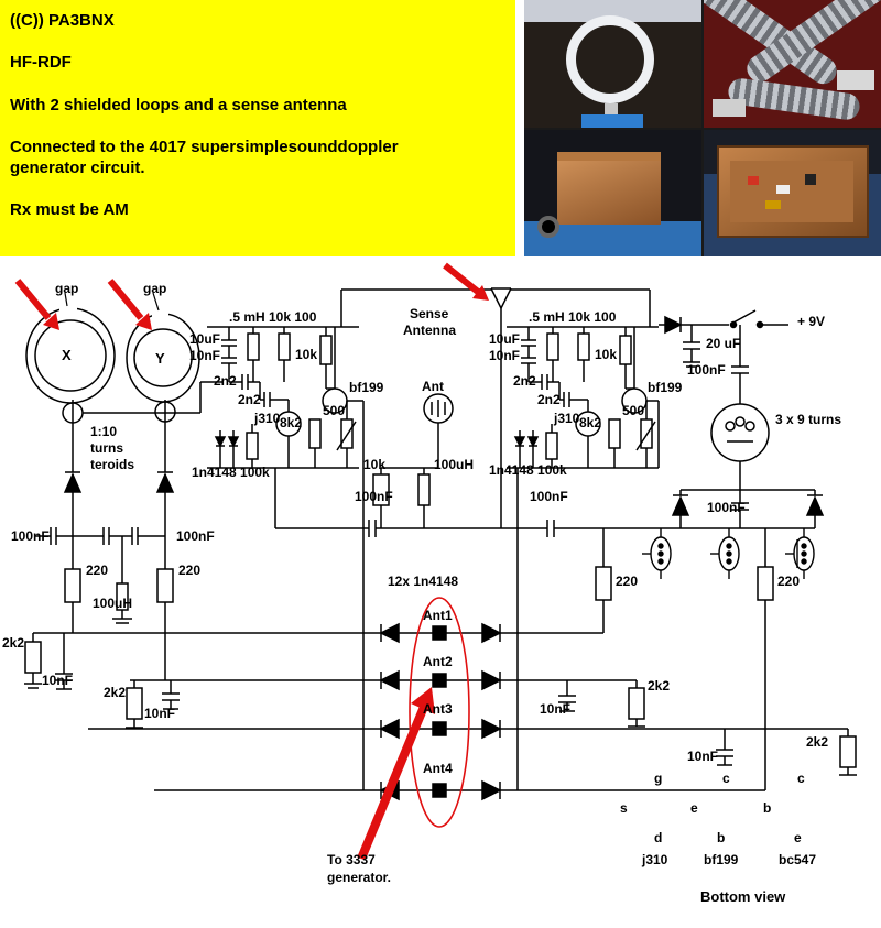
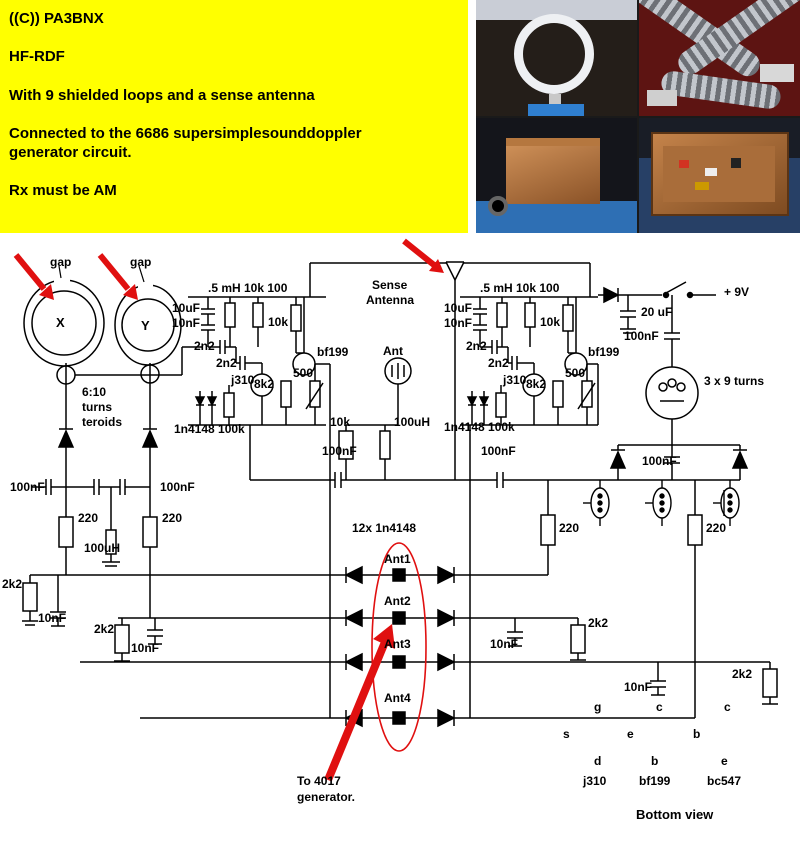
  ((C)) PA3BNX
  HF-RDF
- With 2 shielded loops and a sense antenna
+ With 9 shielded loops and a sense antenna
- Connected to the 4017 supersimplesounddoppler
+ Connected to the 6686 supersimplesounddoppler
  generator circuit.
  Rx must be AM
  gap
  gap
  X
  Y
  Sense
  Antenna
  + 9V
  .5 mH 10k 100
  .5 mH 10k 100
  10uF
  10nF
  10uF
  10nF
  20 uF
  10k
  10k
  100nF
  2n2
  2n2
  2n2
  2n2
  Ant
  bf199
  bf199
  500
  500
  j310
  j310
  3 x 9 turns
  8k2
  8k2
- 1:10
+ 6:10
  turns
  teroids
  1n4148 100k
  1n4148 100k
  10k
  100uH
  100nF
  100nF
  100nF
  100nF
  100nF
  220
  220
  220
  220
  12x 1n4148
  100uH
  Ant1
  2k2
  Ant2
  10nF
  2k2
  2k2
  Ant3
  10nF
  10nF
  2k2
  10nF
  Ant4
  g
  c
  c
  s
  e
  b
  d
  b
  e
  j310
  bf199
  bc547
- To 3337
+ To 4017
  generator.
  Bottom view
